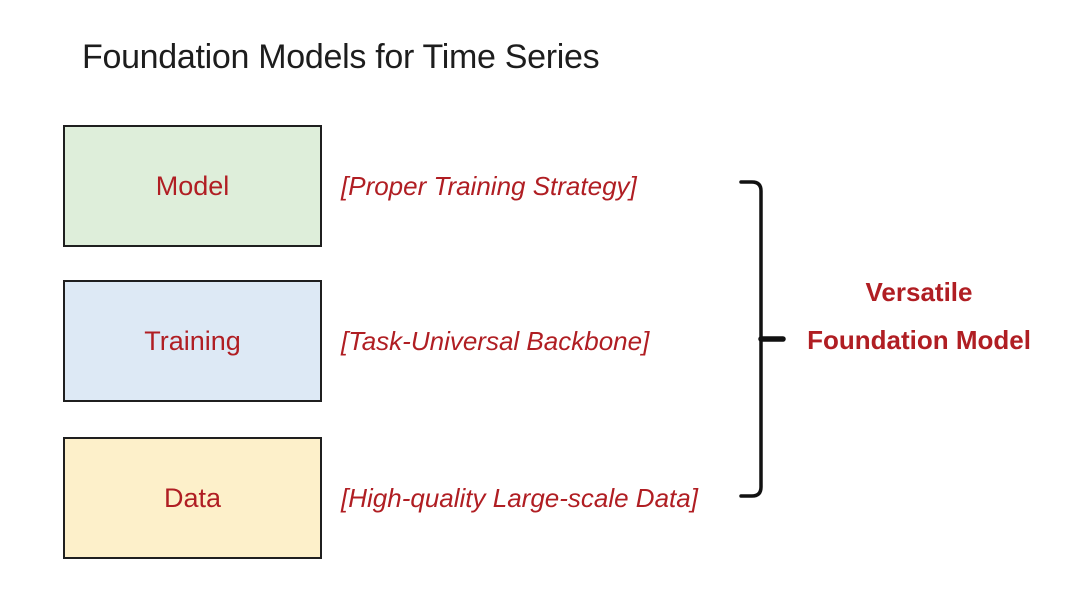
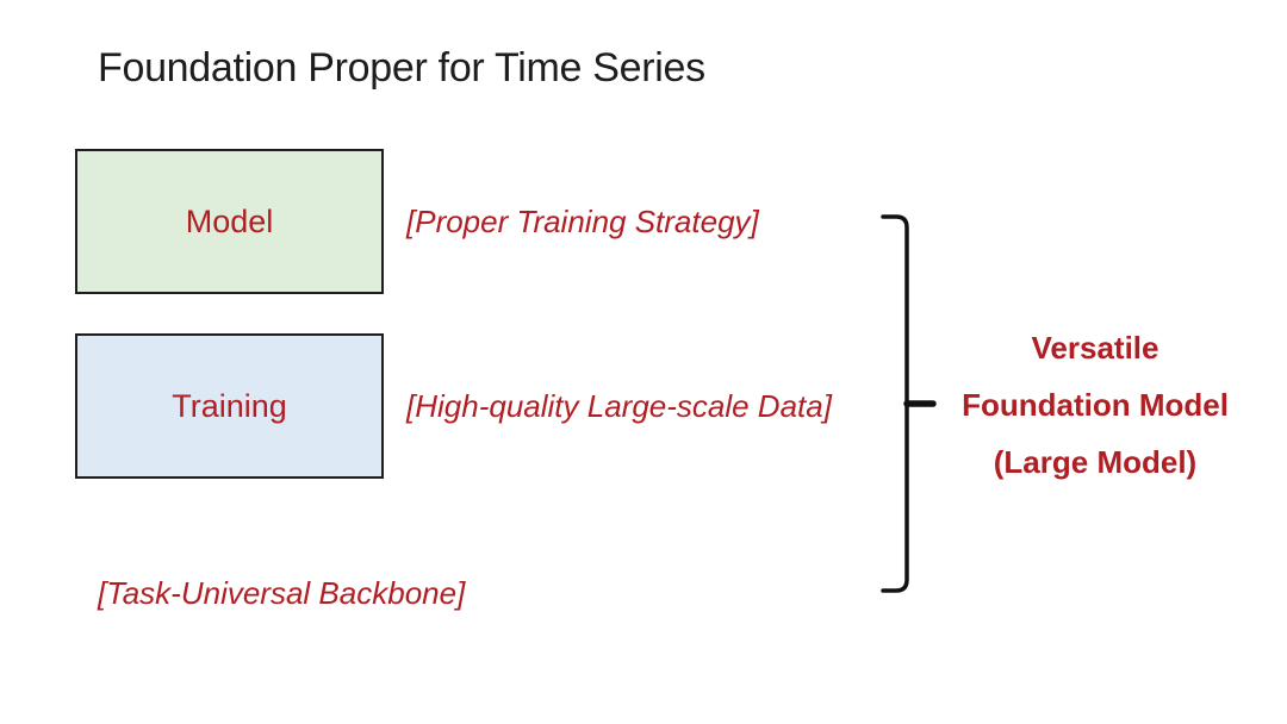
- Foundation Models for Time Series
+ Foundation Proper for Time Series
  Model
  [Proper Training Strategy]
  Training
- [Task-Universal Backbone]
+ [High-quality Large-scale Data]
- Data
- [High-quality Large-scale Data]
+ [Task-Universal Backbone]
  Versatile
  Foundation Model
+ (Large Model)
